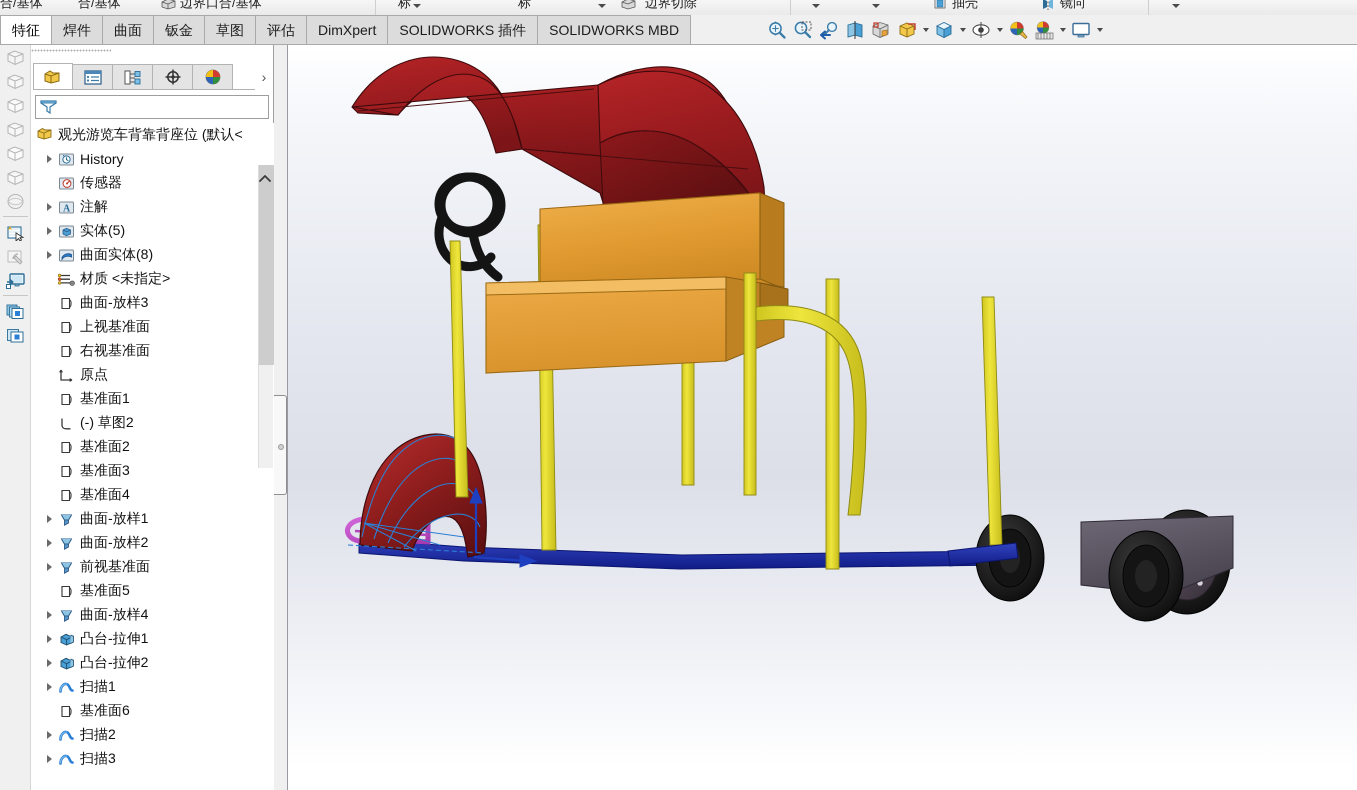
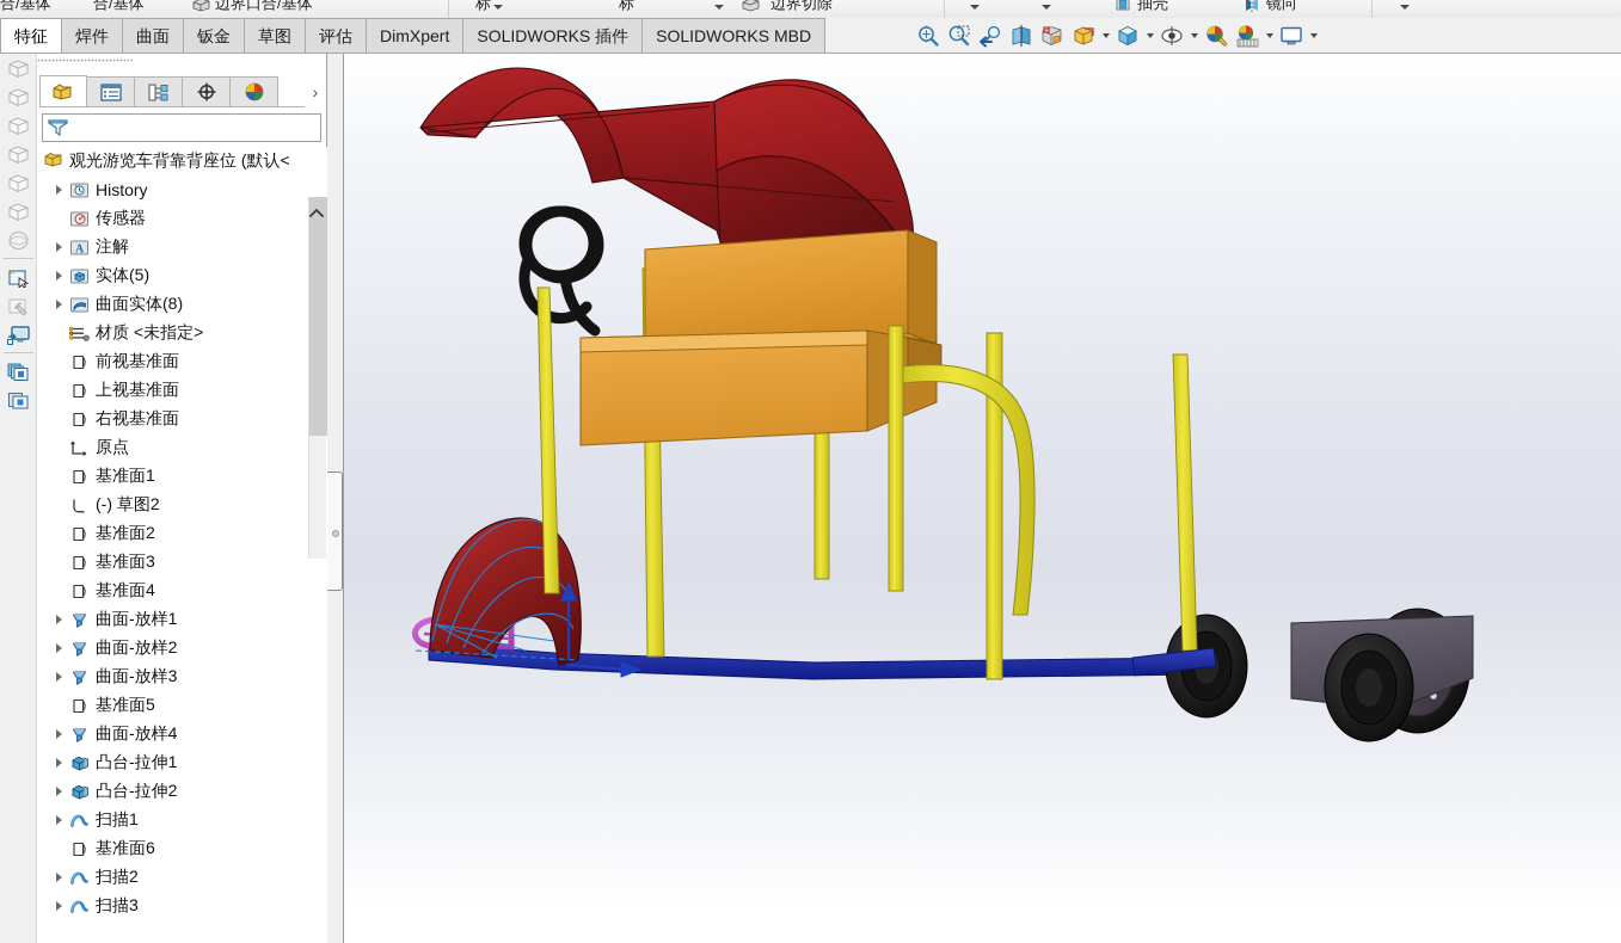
  合/基体
  合/基体
  边界口合/基体
  标
  标
  边界切除
  抽壳
  镜向
  特征
  焊件
  曲面
  钣金
  草图
  评估
  DimXpert
  SOLIDWORKS 插件
  SOLIDWORKS MBD
  ›
  观光游览车背靠背座位 (默认<
  History
  传感器
  A
  注解
  实体(5)
  曲面实体(8)
  材质 <未指定>
- 曲面-放样3
+ 前视基准面
  上视基准面
  右视基准面
  原点
  基准面1
  (-) 草图2
  基准面2
  基准面3
  基准面4
  曲面-放样1
  曲面-放样2
- 前视基准面
+ 曲面-放样3
  基准面5
  曲面-放样4
  凸台-拉伸1
  凸台-拉伸2
  扫描1
  基准面6
  扫描2
  扫描3
